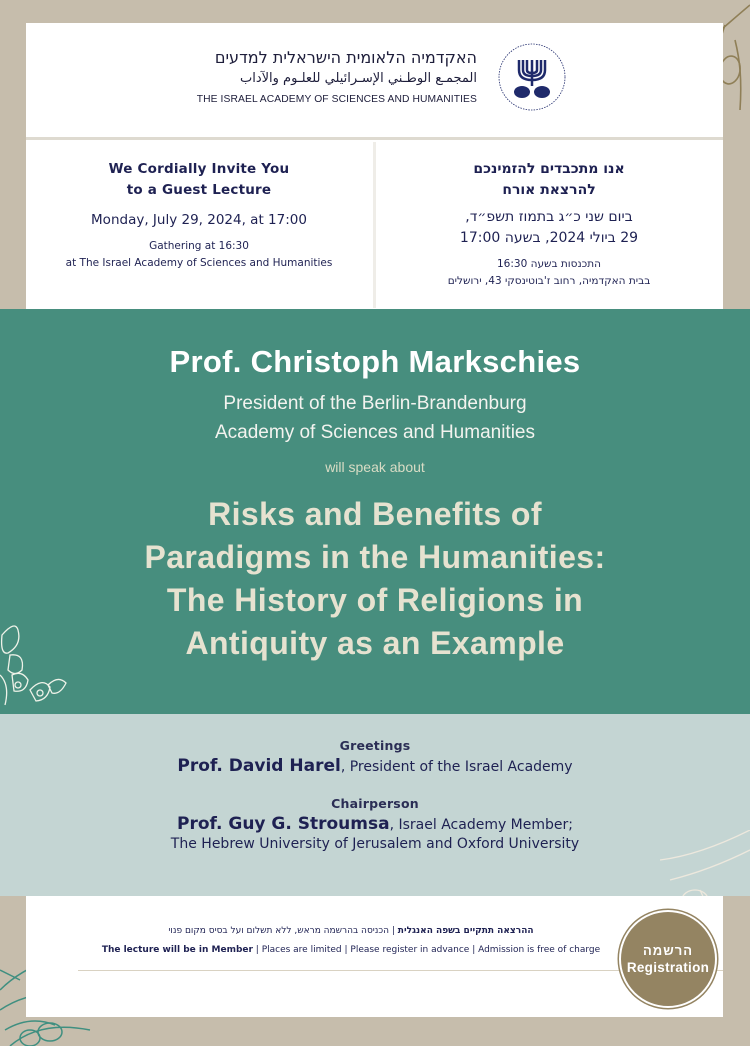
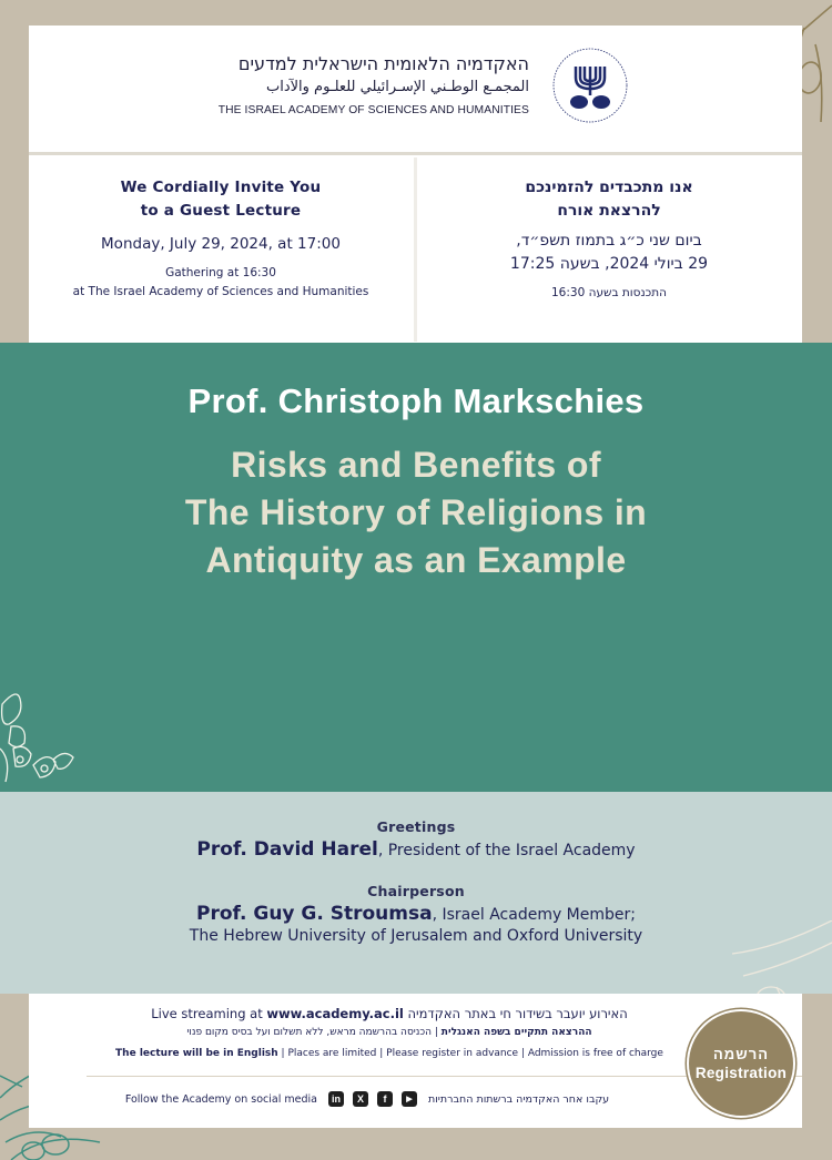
  האקדמיה הלאומית הישראלית למדעים
  المجمـع الوطـني الإسـرائيلي للعلـوم والآداب
  THE ISRAEL ACADEMY OF SCIENCES AND HUMANITIES
  We Cordially Invite You
  to a Guest Lecture
  Monday, July 29, 2024, at 17:00
  Gathering at 16:30
  at The Israel Academy of Sciences and Humanities
  אנו מתכבדים להזמינכם
  להרצאת אורח
  ביום שני כ״ג בתמוז תשפ״ד,
- 29 ביולי 2024, בשעה 17:00
+ 29 ביולי 2024, בשעה 17:25
  התכנסות בשעה 16:30
- בבית האקדמיה, רחוב ז'בוטינסקי 43, ירושלים
  Prof. Christoph Markschies
- President of the Berlin-Brandenburg
- Academy of Sciences and Humanities
- will speak about
  Risks and Benefits of
- Paradigms in the Humanities:
  The History of Religions in
  Antiquity as an Example
  Greetings
  Prof. David Harel, President of the Israel Academy
  Chairperson
  Prof. Guy G. Stroumsa, Israel Academy Member;
  The Hebrew University of Jerusalem and Oxford University
+ Live streaming at www.academy.ac.il האירוע יועבר בשידור חי באתר האקדמיה
  ההרצאה תתקיים בשפה האנגלית | הכניסה בהרשמה מראש, ללא תשלום ועל בסיס מקום פנוי
- The lecture will be in Member | Places are limited | Please register in advance | Admission is free of charge
+ The lecture will be in English | Places are limited | Please register in advance | Admission is free of charge
+ Follow the Academy on social media
+ in
+ X
+ f
+ עקבו אחר האקדמיה ברשתות החברתיות
  הרשמה
  Registration
